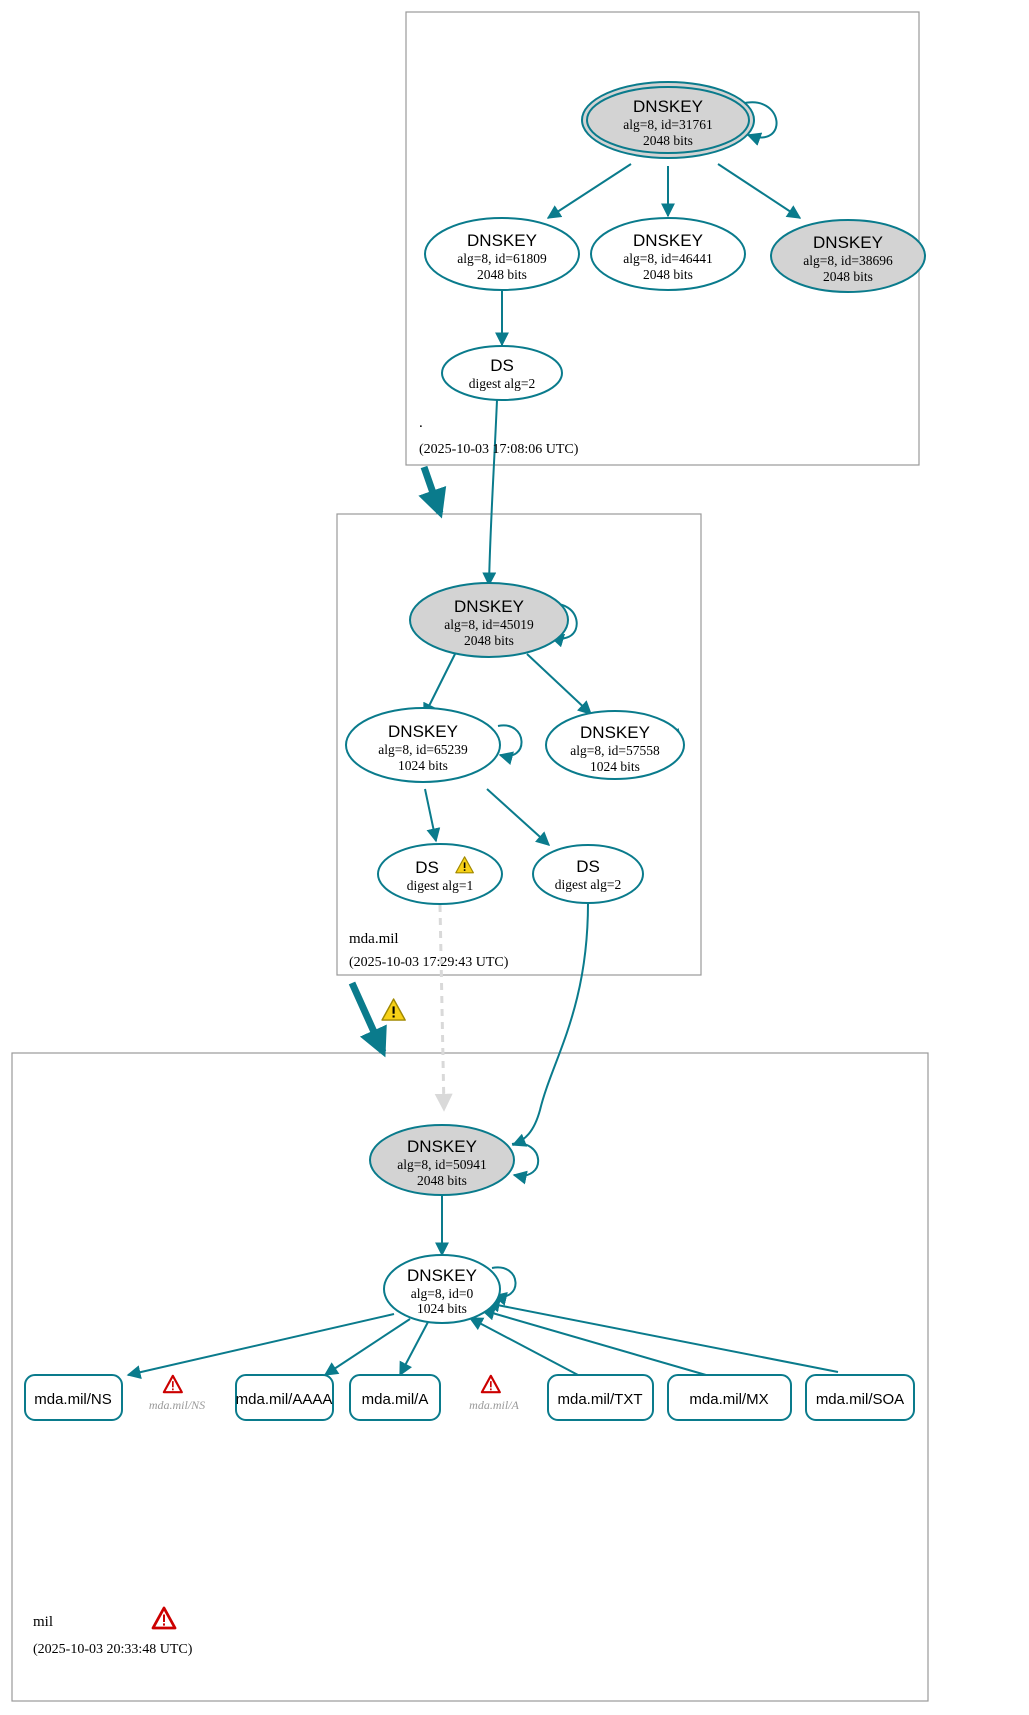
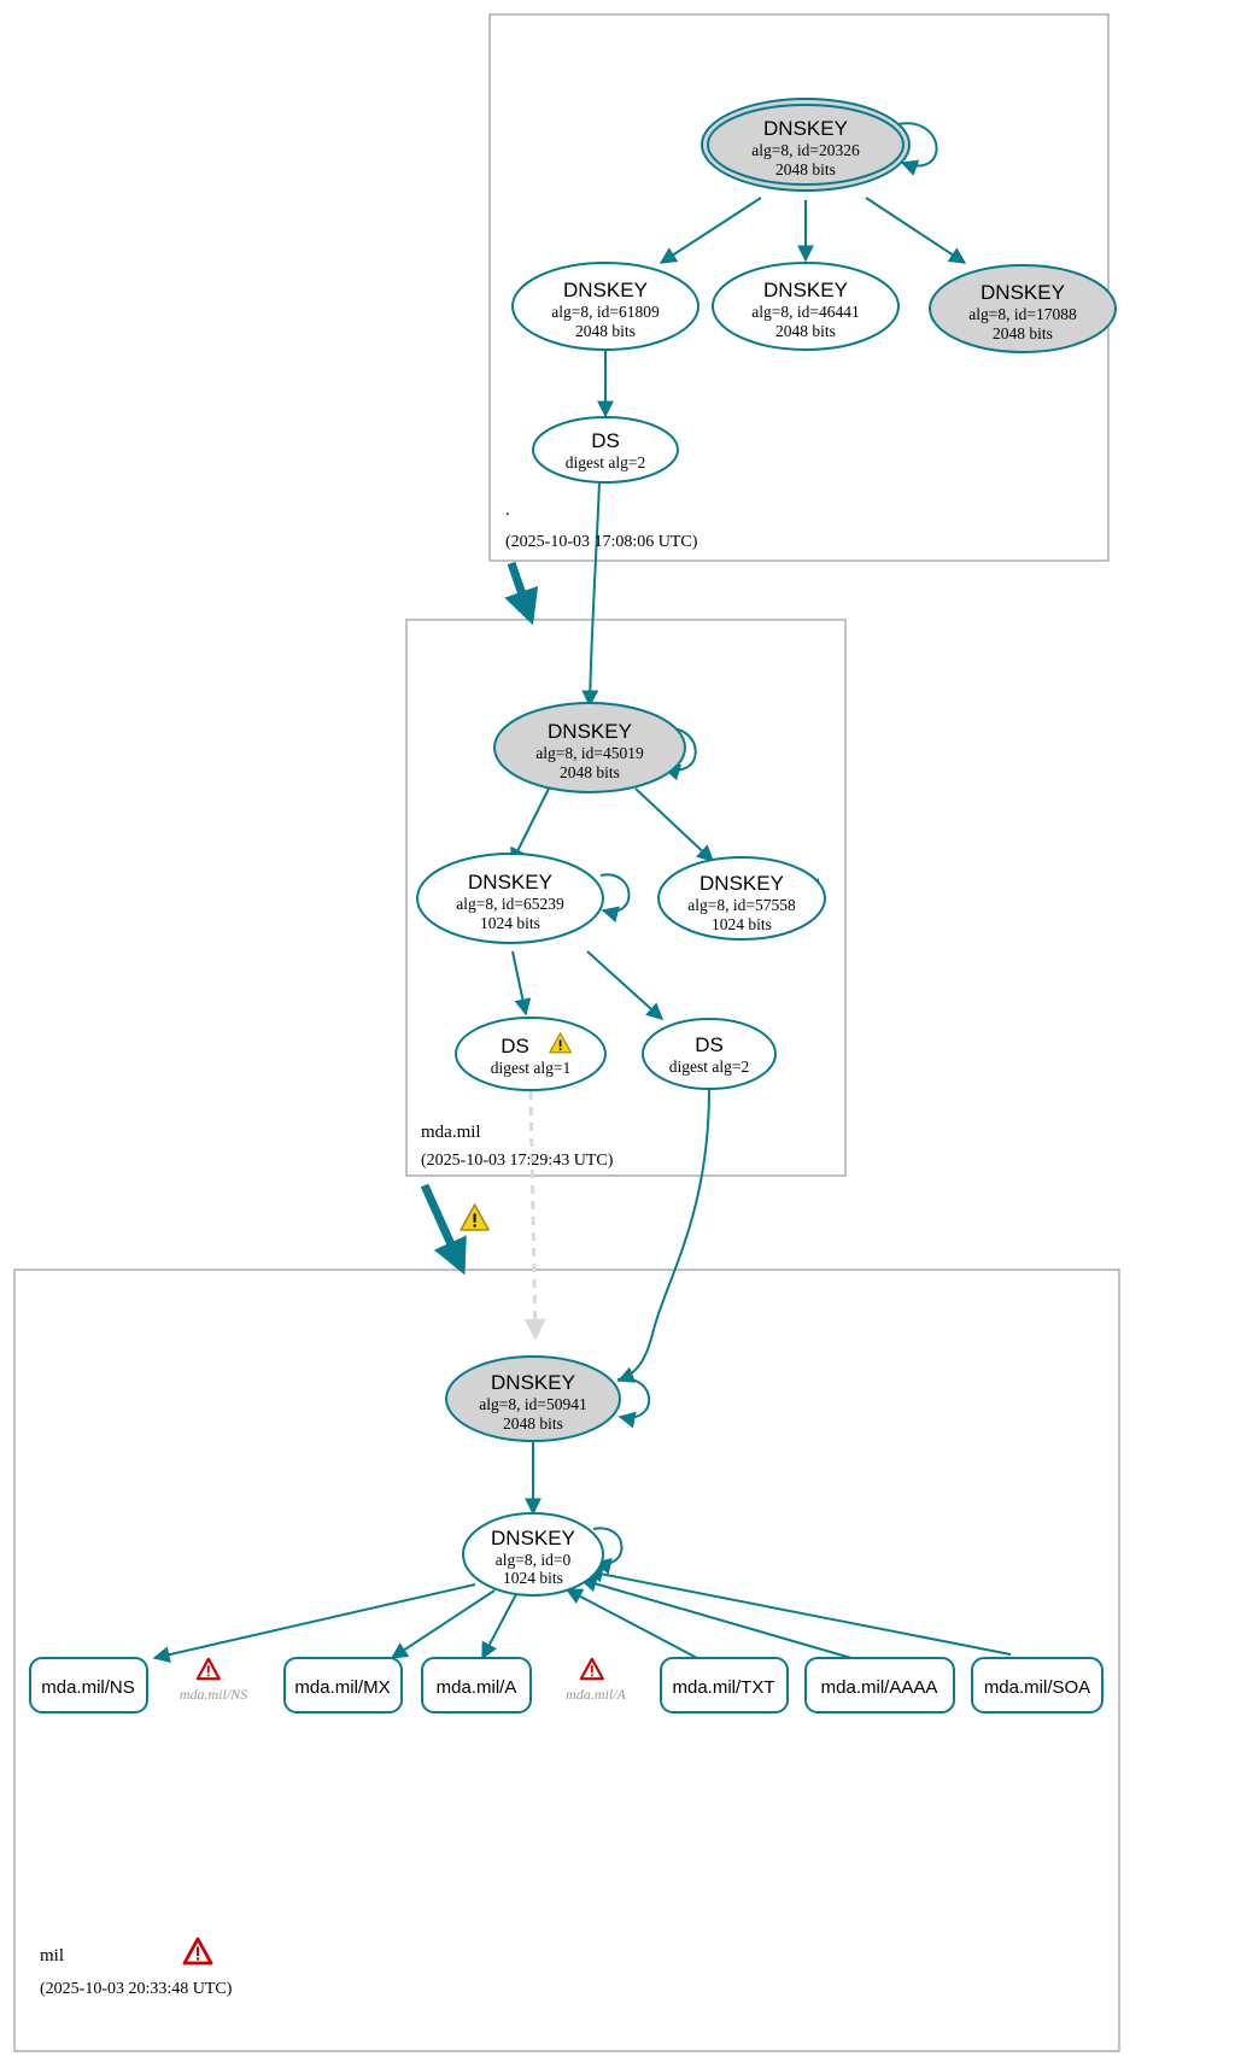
  DNSKEY
- alg=8, id=31761
+ alg=8, id=20326
  2048 bits
  DNSKEY
  alg=8, id=61809
  2048 bits
  DNSKEY
  alg=8, id=46441
  2048 bits
  DNSKEY
- alg=8, id=38696
+ alg=8, id=17088
  2048 bits
  DS
  digest alg=2
  .
  (2025-10-03 17:08:06 UTC)
  DNSKEY
  alg=8, id=45019
  2048 bits
  DNSKEY
  alg=8, id=65239
  1024 bits
  DNSKEY
  alg=8, id=57558
  1024 bits
  DS
  digest alg=1
  DS
  digest alg=2
  mda.mil
  (2025-10-03 17:29:43 UTC)
  DNSKEY
  alg=8, id=50941
  2048 bits
  DNSKEY
  alg=8, id=0
  1024 bits
  mda.mil/NS
  mda.mil/NS
- mda.mil/AAAA
+ mda.mil/MX
  mda.mil/A
  mda.mil/A
  mda.mil/TXT
- mda.mil/MX
+ mda.mil/AAAA
  mda.mil/SOA
  mil
  (2025-10-03 20:33:48 UTC)
